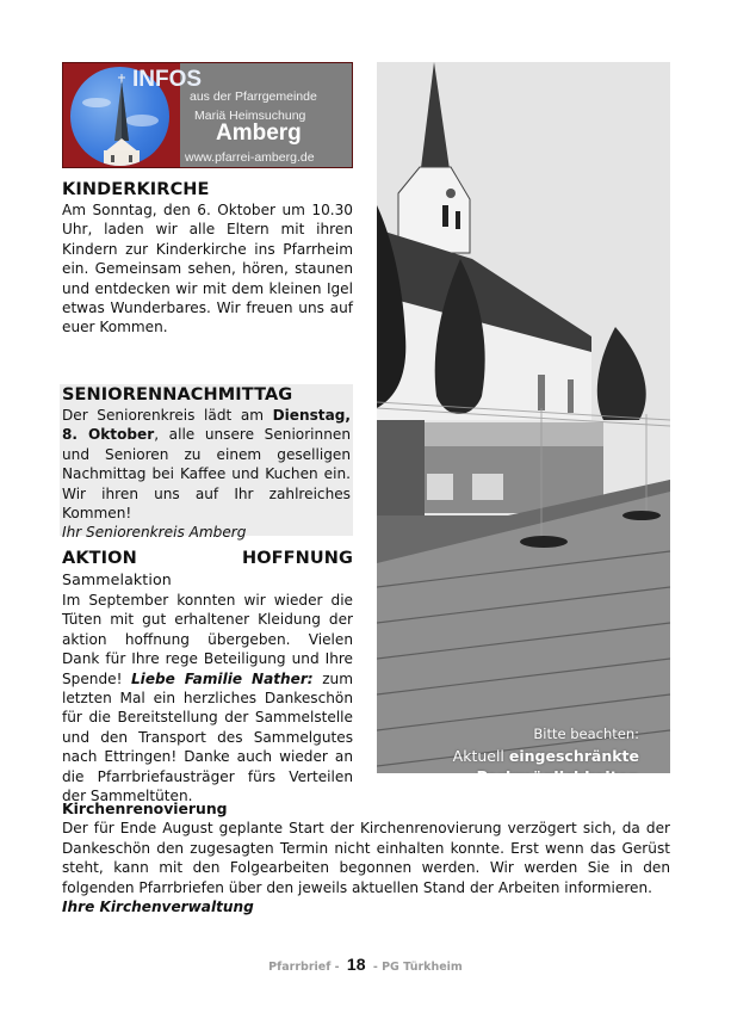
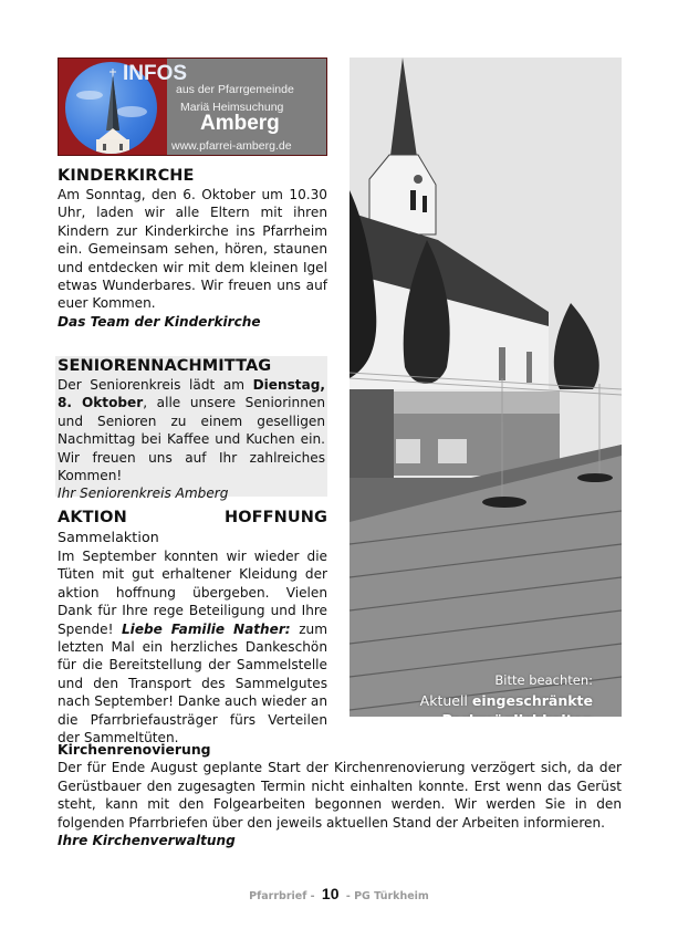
  INFOS
  aus der Pfarrgemeinde
  Mariä Heimsuchung
  Amberg
  www.pfarrei-amberg.de
  KINDERKIRCHE
  Am Sonntag, den 6. Oktober um 10.30 Uhr, laden wir alle Eltern mit ihren Kindern zur Kinderkirche ins Pfarrheim ein. Gemeinsam sehen, hören, staunen und entdecken wir mit dem kleinen Igel etwas Wunderbares. Wir freuen uns auf euer Kommen.
+ Das Team der Kinderkirche
  SENIORENNACHMITTAG
- Der Seniorenkreis lädt am Dienstag, 8. Oktober, alle unsere Seniorinnen und Senioren zu einem geselligen Nachmittag bei Kaffee und Kuchen ein. Wir ihren uns auf Ihr zahlreiches Kommen!
+ Der Seniorenkreis lädt am Dienstag, 8. Oktober, alle unsere Seniorinnen und Senioren zu einem geselligen Nachmittag bei Kaffee und Kuchen ein. Wir freuen uns auf Ihr zahlreiches Kommen!
  Ihr Seniorenkreis Amberg
  AKTION HOFFNUNG Sammelaktion
- Im September konnten wir wieder die Tüten mit gut erhaltener Kleidung der aktion hoffnung übergeben. Vielen Dank für Ihre rege Beteiligung und Ihre Spende! Liebe Familie Nather: zum letzten Mal ein herzliches Dankeschön für die Bereitstellung der Sammelstelle und den Transport des Sammelgutes nach Ettringen! Danke auch wieder an die Pfarrbriefausträger fürs Verteilen der Sammeltüten.
+ Im September konnten wir wieder die Tüten mit gut erhaltener Kleidung der aktion hoffnung übergeben. Vielen Dank für Ihre rege Beteiligung und Ihre Spende! Liebe Familie Nather: zum letzten Mal ein herzliches Dankeschön für die Bereitstellung der Sammelstelle und den Transport des Sammelgutes nach September! Danke auch wieder an die Pfarrbriefausträger fürs Verteilen der Sammeltüten.
  Bitte beachten:
  Aktuell eingeschränkte
  Kirchenrenovierung
- Der für Ende August geplante Start der Kirchenrenovierung verzögert sich, da der Dankeschön den zugesagten Termin nicht einhalten konnte. Erst wenn das Gerüst steht, kann mit den Folgearbeiten begonnen werden. Wir werden Sie in den folgenden Pfarrbriefen über den jeweils aktuellen Stand der Arbeiten informieren.
+ Der für Ende August geplante Start der Kirchenrenovierung verzögert sich, da der Gerüstbauer den zugesagten Termin nicht einhalten konnte. Erst wenn das Gerüst steht, kann mit den Folgearbeiten begonnen werden. Wir werden Sie in den folgenden Pfarrbriefen über den jeweils aktuellen Stand der Arbeiten informieren.
  Ihre Kirchenverwaltung
- Pfarrbrief - 18 - PG Türkheim
+ Pfarrbrief - 10 - PG Türkheim
